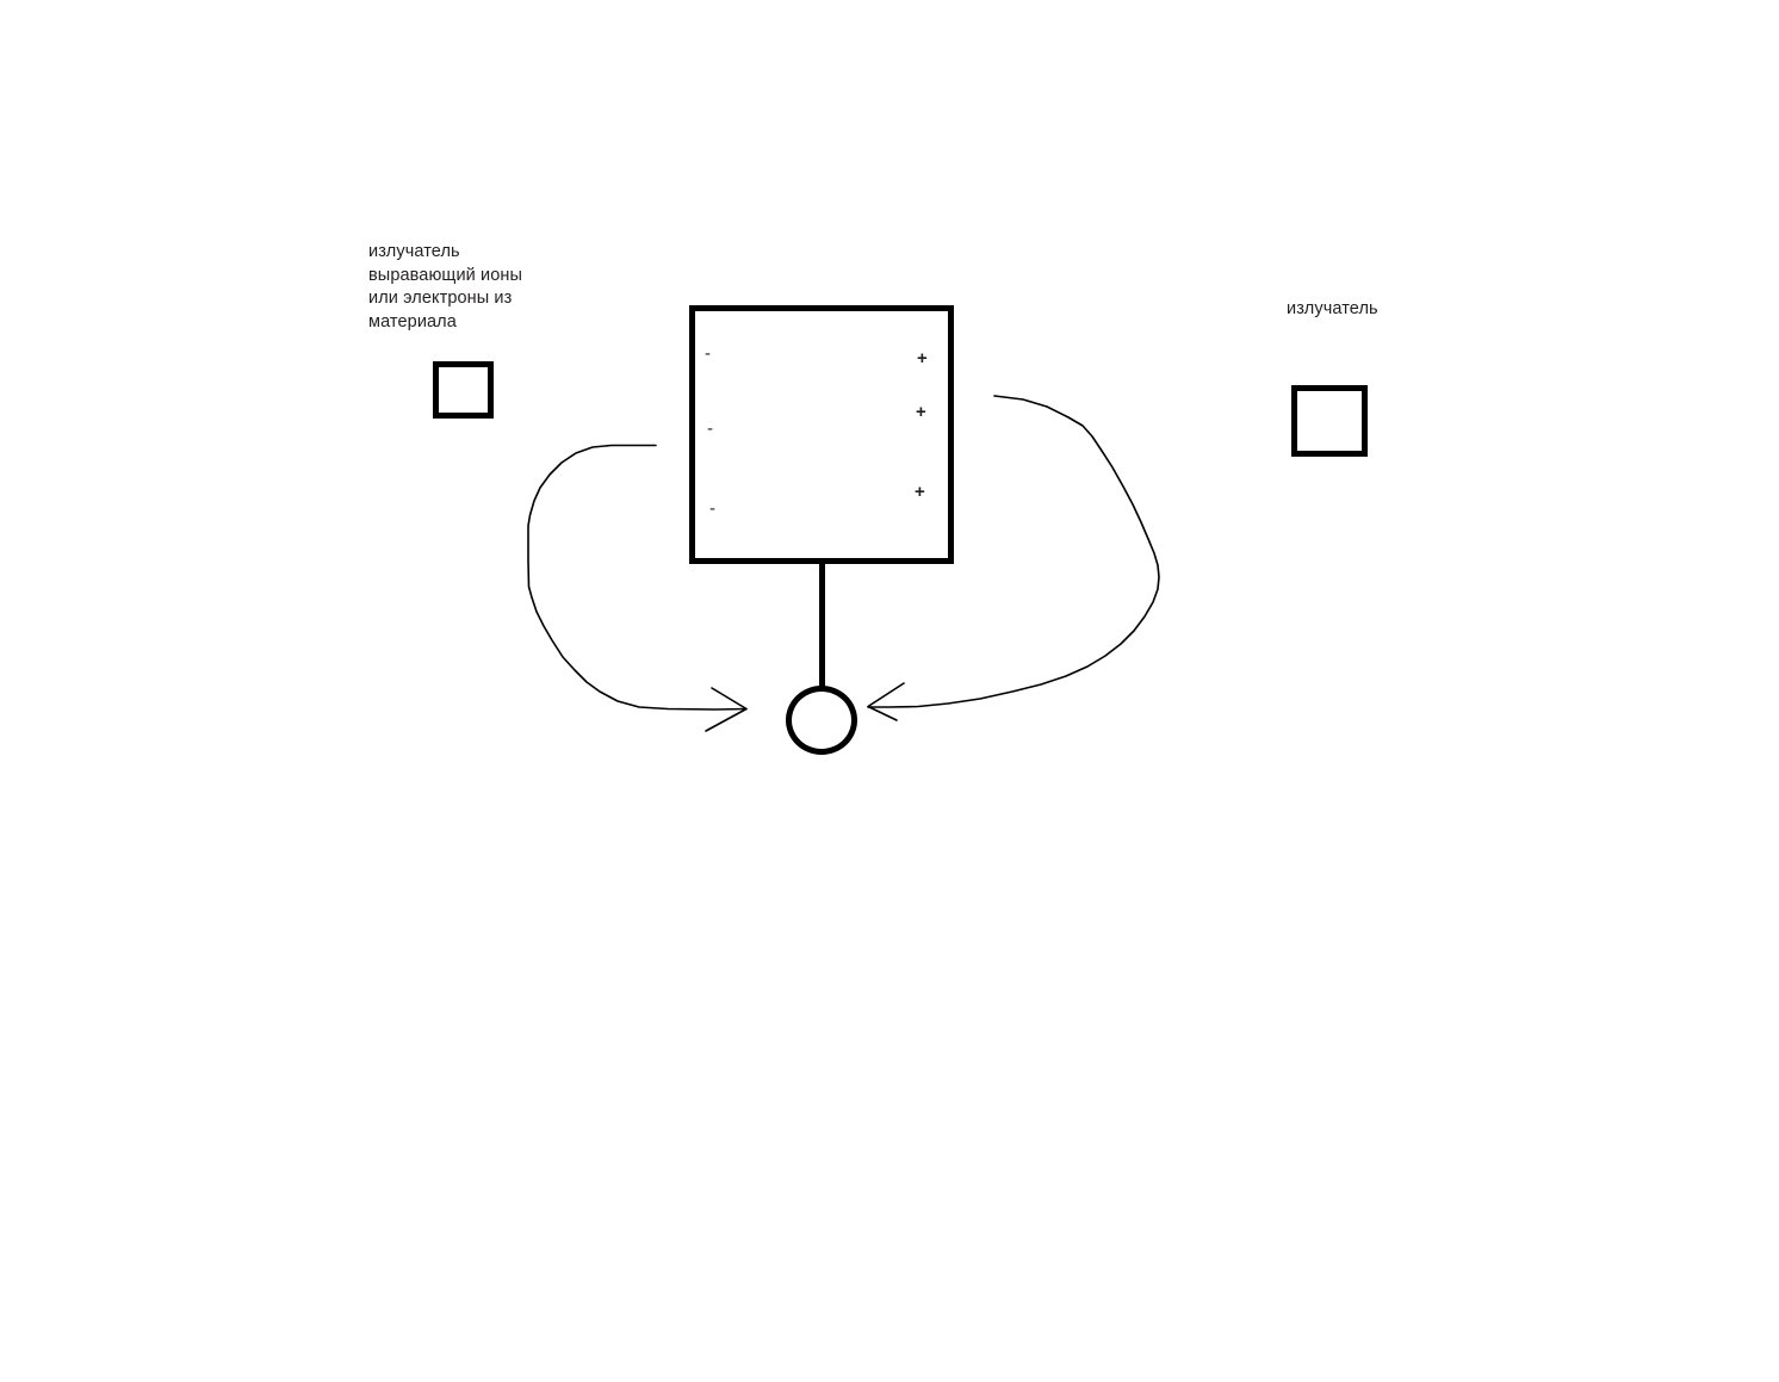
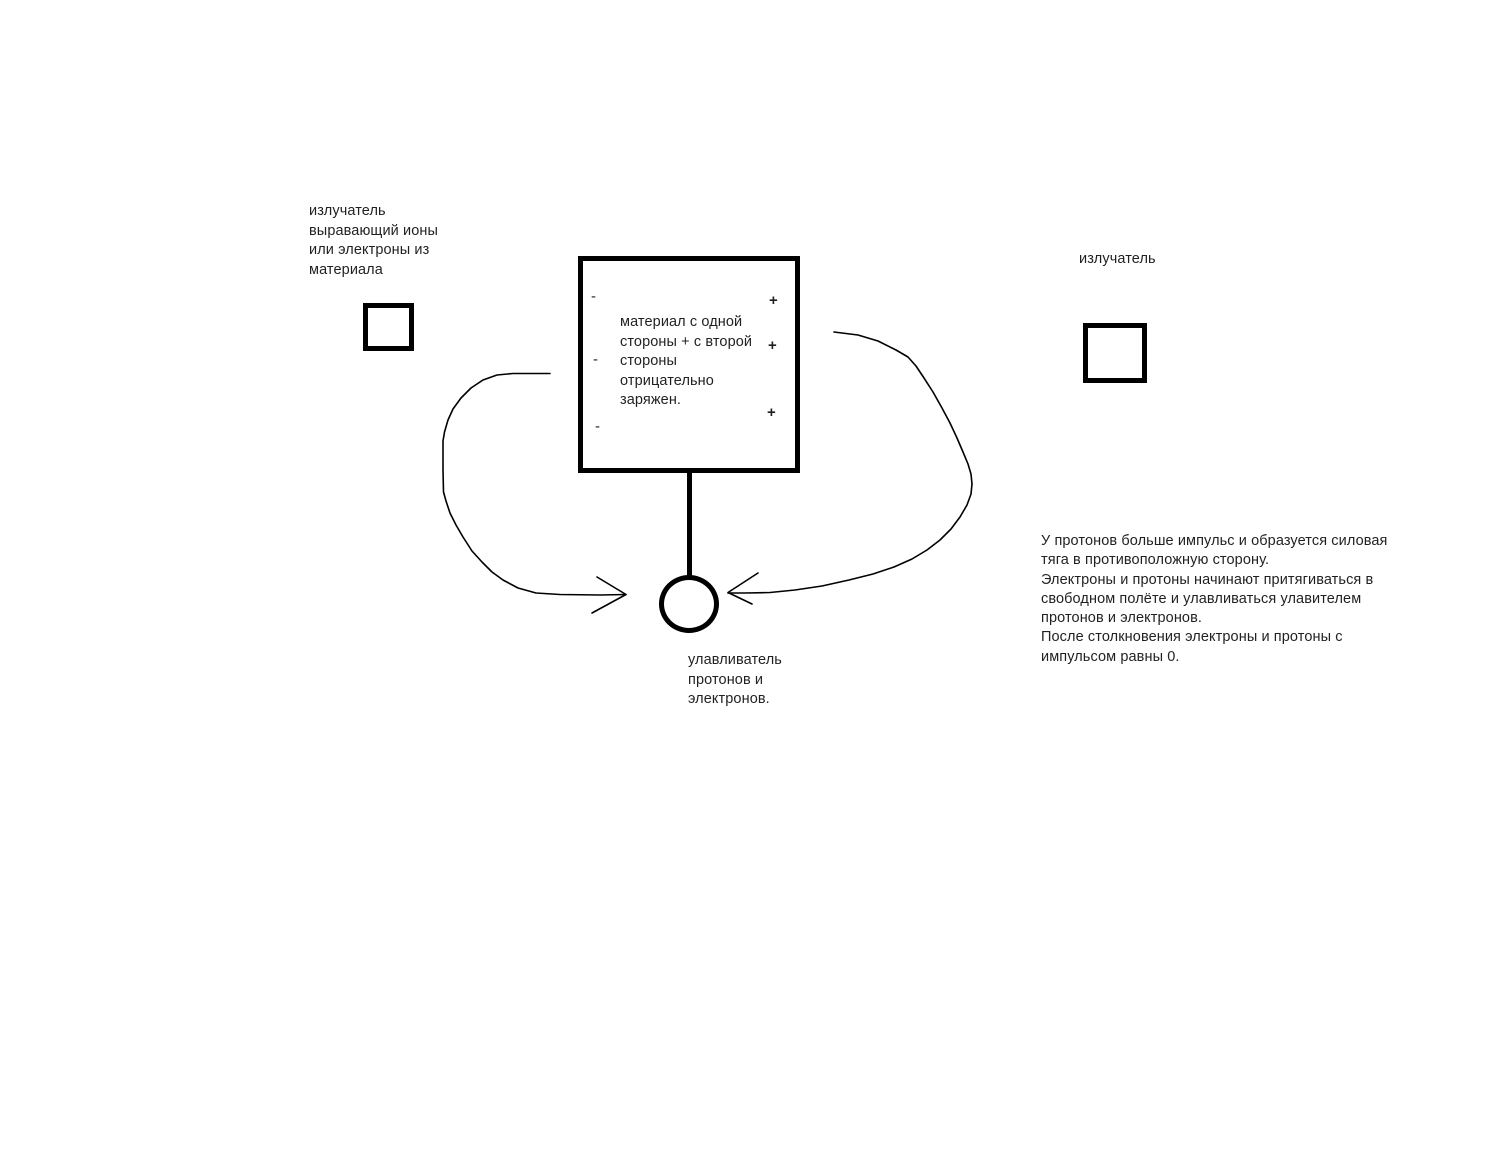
  излучатель
  выравающий ионы
  или электроны из
  материала
  излучатель
  -
  -
  -
  +
  +
  +
+ материал с одной стороны + с второй стороны отрицательно заряжен.
+ улавливатель
+ протонов и
+ электронов.
+ У протонов больше импульс и образуется силовая тяга в противоположную сторону.
+ Электроны и протоны начинают притягиваться в свободном полёте и улавливаться улавителем протонов и электронов.
+ После столкновения электроны и протоны с импульсом равны 0.
